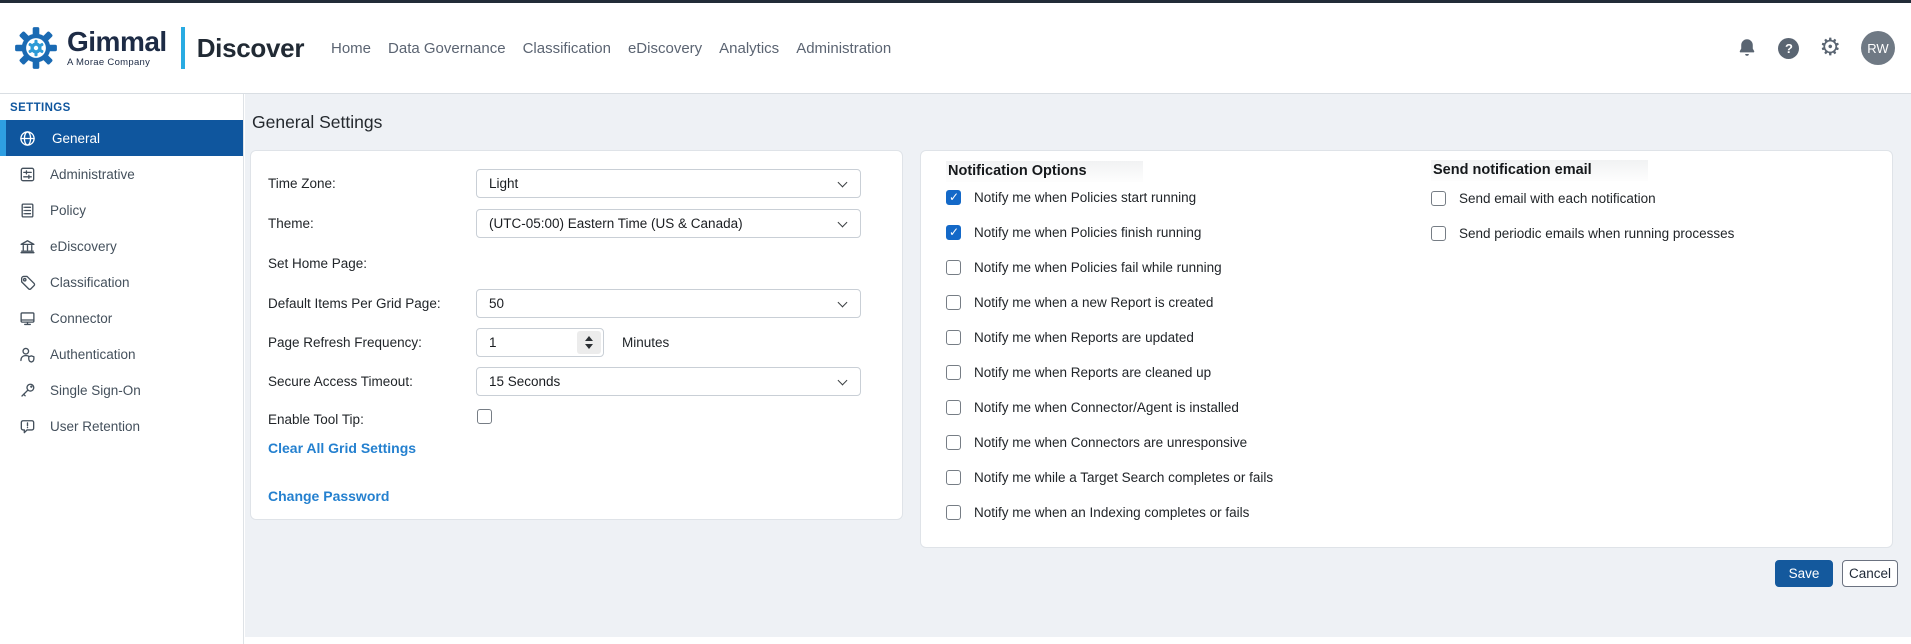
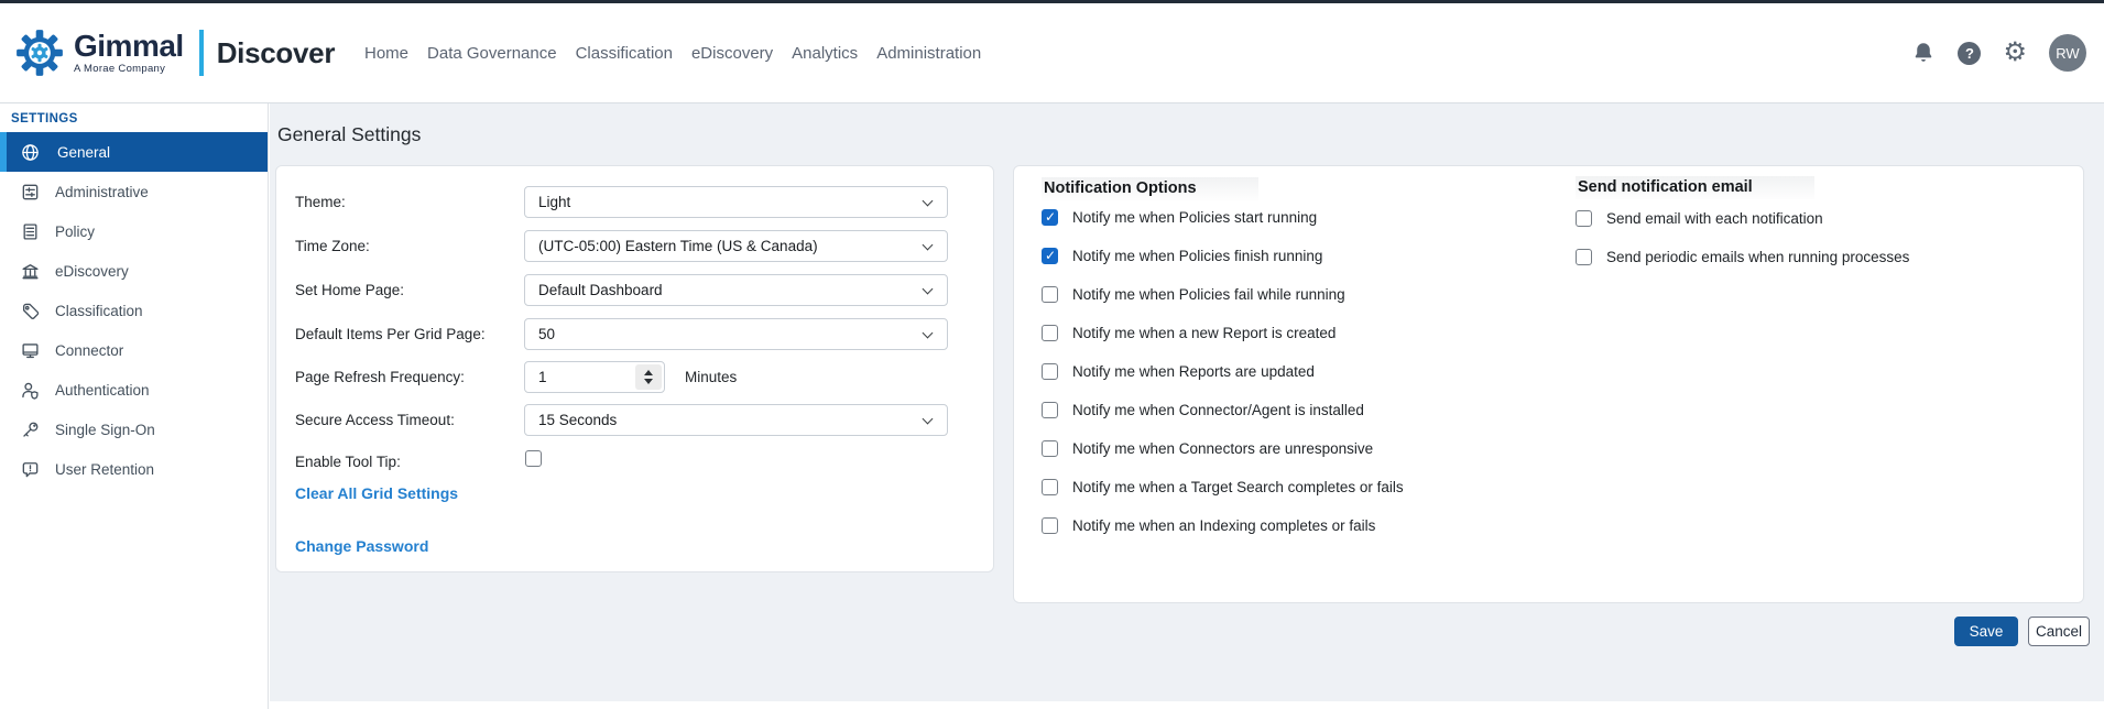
  Gimmal
  A Morae Company
  Discover
  Home
  Data Governance
  Classification
  eDiscovery
  Analytics
  Administration
  ?
  ⚙
  RW
  SETTINGS
  General
  Administrative
  Policy
  eDiscovery
  Classification
  Connector
  Authentication
  Single Sign-On
  User Retention
  General Settings
- Time Zone:
+ Theme:
  Light
- Theme:
+ Time Zone:
  (UTC-05:00) Eastern Time (US & Canada)
  Set Home Page:
+ Default Dashboard
  Default Items Per Grid Page:
  50
  Page Refresh Frequency:
  1
  Minutes
  Secure Access Timeout:
  15 Seconds
  Enable Tool Tip:
  Clear All Grid Settings
  Change Password
  Notification Options
  Notify me when Policies start running
  Notify me when Policies finish running
  Notify me when Policies fail while running
  Notify me when a new Report is created
  Notify me when Reports are updated
- Notify me when Reports are cleaned up
  Notify me when Connector/Agent is installed
  Notify me when Connectors are unresponsive
- Notify me while a Target Search completes or fails
+ Notify me when a Target Search completes or fails
  Notify me when an Indexing completes or fails
  Send notification email
  Send email with each notification
  Send periodic emails when running processes
  Save
  Cancel
